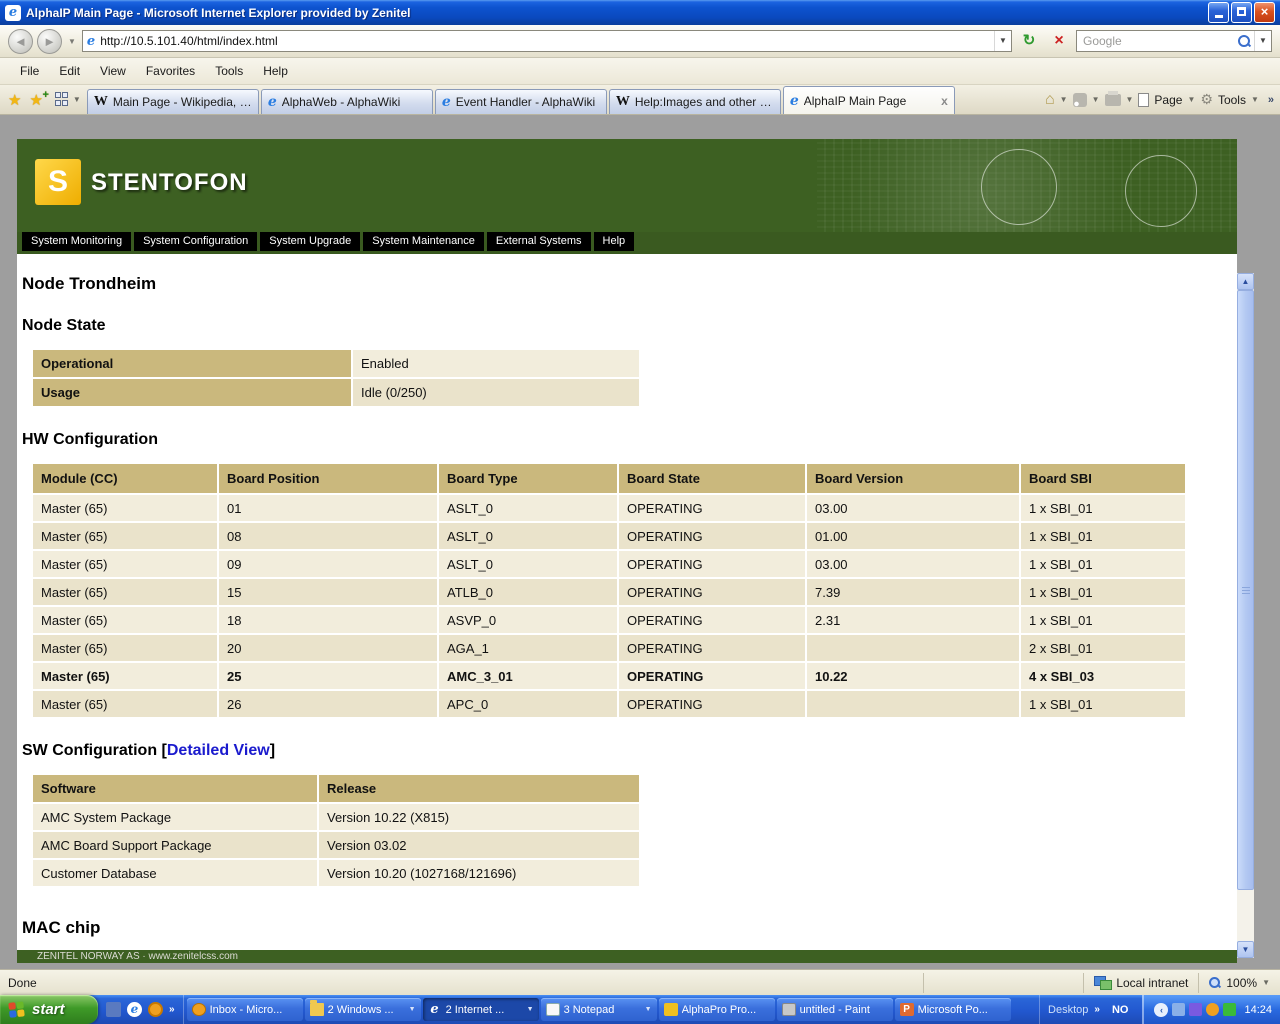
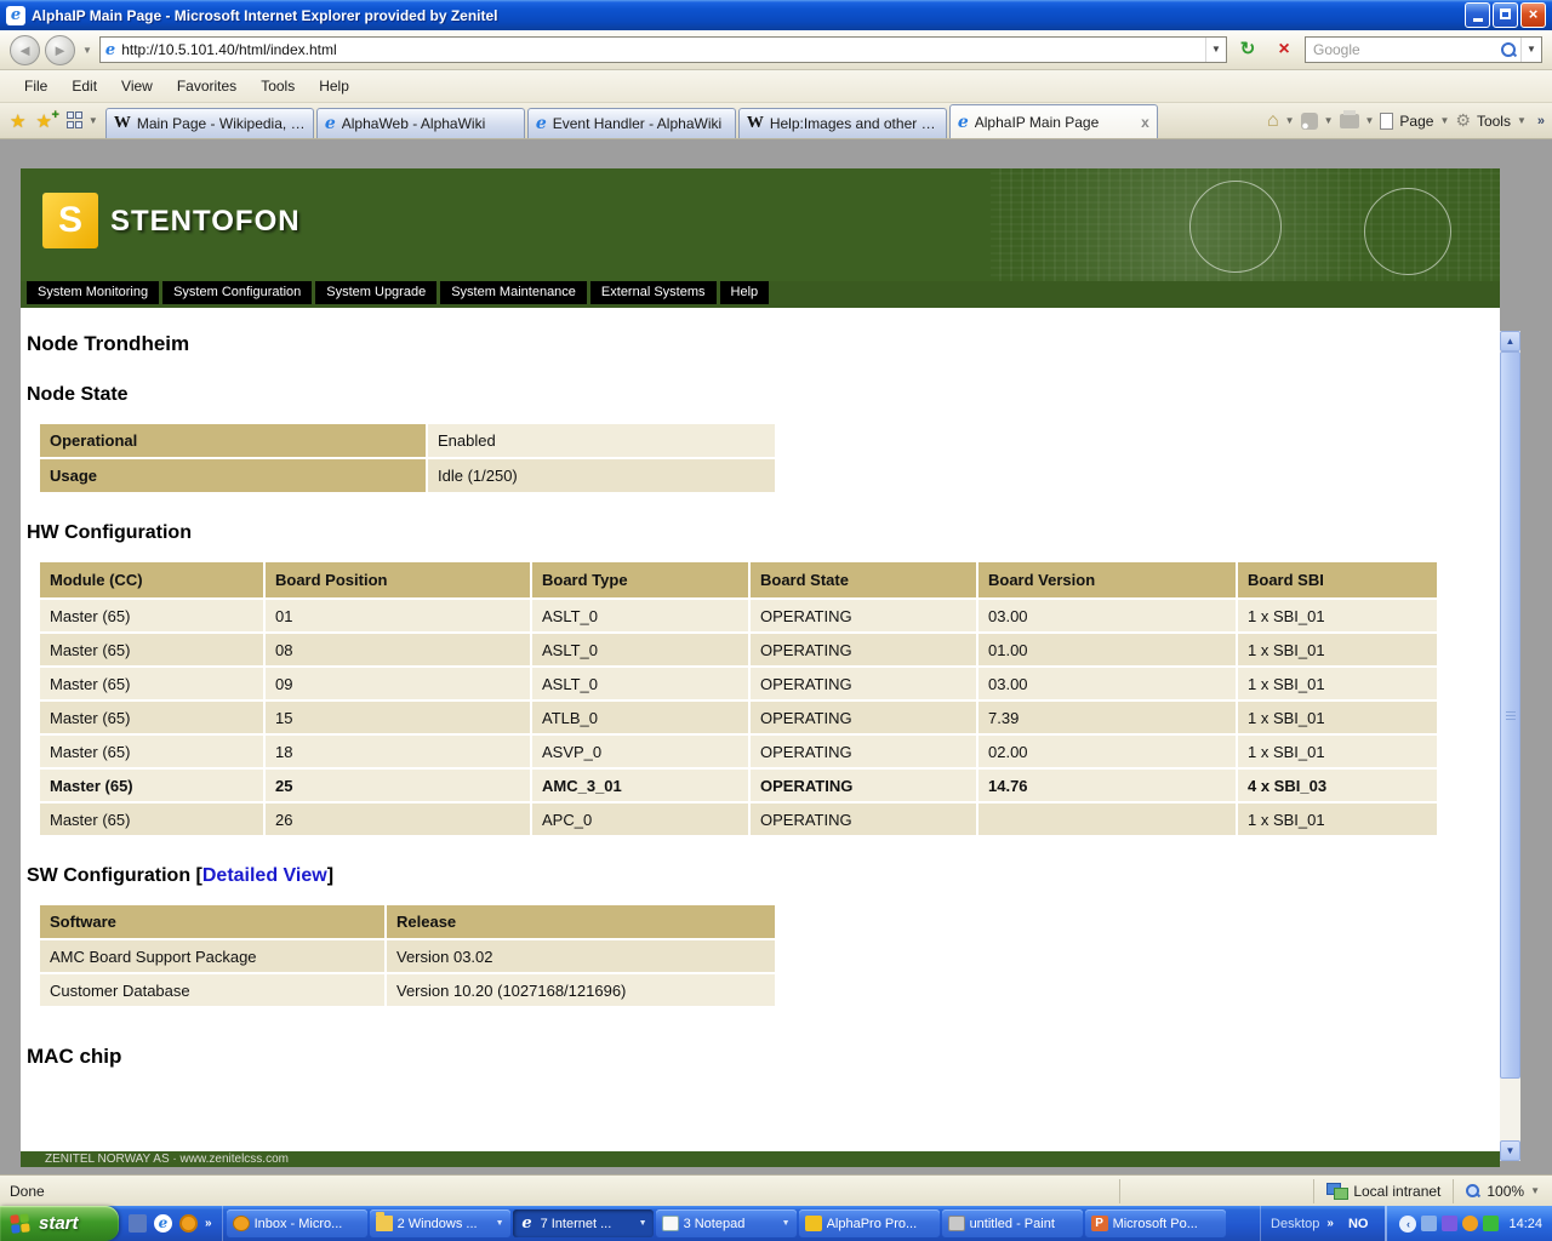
  e
  AlphaIP Main Page - Microsoft Internet Explorer provided by Zenitel
  ×
  ◄
  ►
  ▼
  e
  http://10.5.101.40/html/index.html
  ▼
  ↻
  ×
  Google
  ▼
  File
  Edit
  View
  Favorites
  Tools
  Help
  ★
  ★
  ▼
  W
  Main Page - Wikipedia, th
  e
  AlphaWeb - AlphaWiki
  e
  Event Handler - AlphaWiki
  W
  Help:Images and other up
  e
  AlphaIP Main Page
  x
  ⌂
  ▼
  ▼
  ▼
  Page
  ▼
  ⚙
  Tools
  ▼
  »
  S
  STENTOFON
  System Monitoring
  System Configuration
  System Upgrade
  System Maintenance
  External Systems
  Help
  Node Trondheim
  Node State
  Operational	Enabled
- Usage	Idle (0/250)
+ Usage	Idle (1/250)
  HW Configuration
  Module (CC)	Board Position	Board Type	Board State	Board Version	Board SBI
  Master (65)	01	ASLT_0	OPERATING	03.00	1 x SBI_01
  Master (65)	08	ASLT_0	OPERATING	01.00	1 x SBI_01
  Master (65)	09	ASLT_0	OPERATING	03.00	1 x SBI_01
  Master (65)	15	ATLB_0	OPERATING	7.39	1 x SBI_01
- Master (65)	18	ASVP_0	OPERATING	2.31	1 x SBI_01
+ Master (65)	18	ASVP_0	OPERATING	02.00	1 x SBI_01
- Master (65)	20	AGA_1	OPERATING		2 x SBI_01
- Master (65)	25	AMC_3_01	OPERATING	10.22	4 x SBI_03
+ Master (65)	25	AMC_3_01	OPERATING	14.76	4 x SBI_03
  Master (65)	26	APC_0	OPERATING		1 x SBI_01
  SW Configuration [Detailed View]
  Software	Release
- AMC System Package	Version 10.22 (X815)
  AMC Board Support Package	Version 03.02
  Customer Database	Version 10.20 (1027168/121696)
  MAC chip
  ZENITEL NORWAY AS · www.zenitelcss.com
  ▲
  ▼
  Done
  Local intranet
  100%
  ▼
  start
  e
  »
  Inbox - Micro...
  2 Windows ...
  e
- 2 Internet ...
+ 7 Internet ...
  3 Notepad
  AlphaPro Pro...
  untitled - Paint
  P
  Microsoft Po...
  Desktop
  »
  NO
  ‹
  14:24
